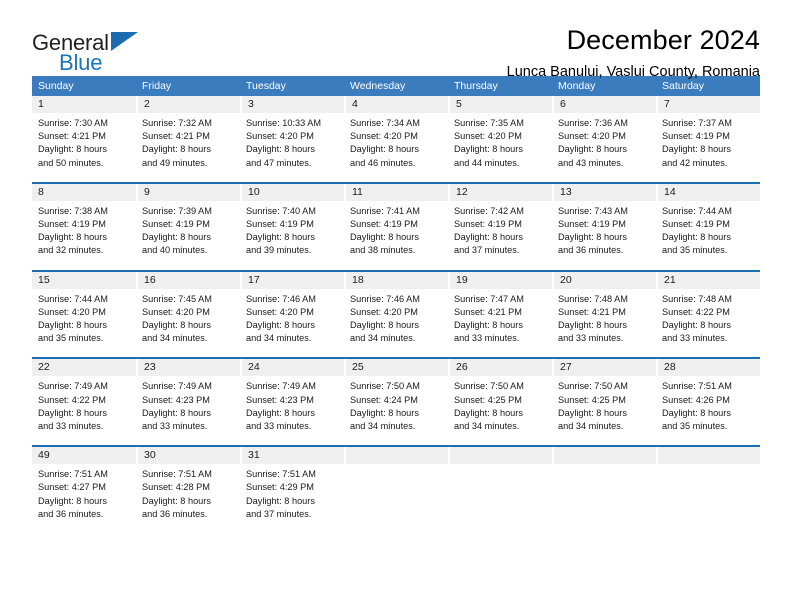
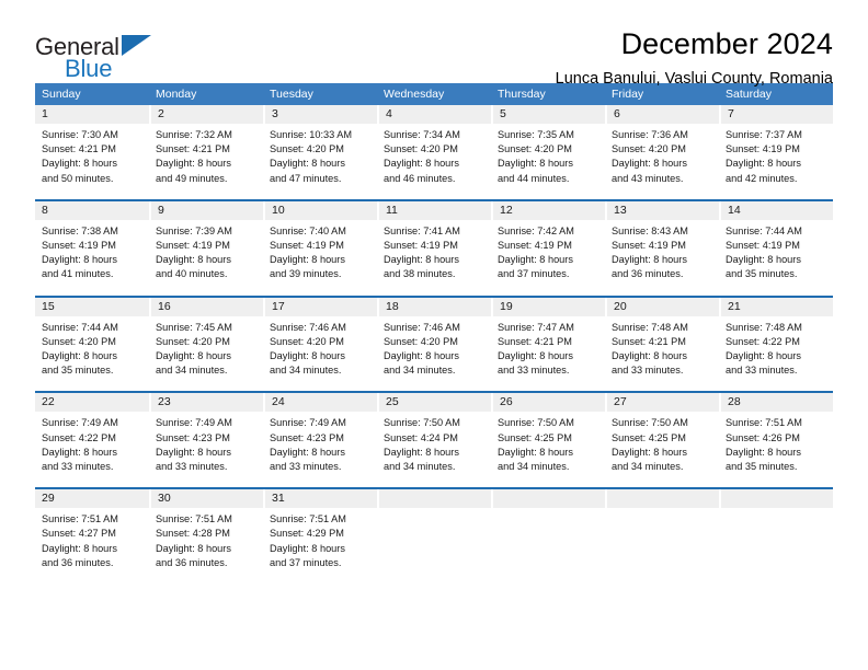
  General
  Blue
  December 2024
  Lunca Banului, Vaslui County, Romania
  Sunday
- Friday
+ Monday
  Tuesday
  Wednesday
  Thursday
- Monday
+ Friday
  Saturday
  1
  Sunrise: 7:30 AM
  Sunset: 4:21 PM
  Daylight: 8 hours
  and 50 minutes.
  2
  Sunrise: 7:32 AM
  Sunset: 4:21 PM
  Daylight: 8 hours
  and 49 minutes.
  3
  Sunrise: 10:33 AM
  Sunset: 4:20 PM
  Daylight: 8 hours
  and 47 minutes.
  4
  Sunrise: 7:34 AM
  Sunset: 4:20 PM
  Daylight: 8 hours
  and 46 minutes.
  5
  Sunrise: 7:35 AM
  Sunset: 4:20 PM
  Daylight: 8 hours
  and 44 minutes.
  6
  Sunrise: 7:36 AM
  Sunset: 4:20 PM
  Daylight: 8 hours
  and 43 minutes.
  7
  Sunrise: 7:37 AM
  Sunset: 4:19 PM
  Daylight: 8 hours
  and 42 minutes.
  8
  Sunrise: 7:38 AM
  Sunset: 4:19 PM
  Daylight: 8 hours
- and 32 minutes.
+ and 41 minutes.
  9
  Sunrise: 7:39 AM
  Sunset: 4:19 PM
  Daylight: 8 hours
  and 40 minutes.
  10
  Sunrise: 7:40 AM
  Sunset: 4:19 PM
  Daylight: 8 hours
  and 39 minutes.
  11
  Sunrise: 7:41 AM
  Sunset: 4:19 PM
  Daylight: 8 hours
  and 38 minutes.
  12
  Sunrise: 7:42 AM
  Sunset: 4:19 PM
  Daylight: 8 hours
  and 37 minutes.
  13
- Sunrise: 7:43 AM
+ Sunrise: 8:43 AM
  Sunset: 4:19 PM
  Daylight: 8 hours
  and 36 minutes.
  14
  Sunrise: 7:44 AM
  Sunset: 4:19 PM
  Daylight: 8 hours
  and 35 minutes.
  15
  Sunrise: 7:44 AM
  Sunset: 4:20 PM
  Daylight: 8 hours
  and 35 minutes.
  16
  Sunrise: 7:45 AM
  Sunset: 4:20 PM
  Daylight: 8 hours
  and 34 minutes.
  17
  Sunrise: 7:46 AM
  Sunset: 4:20 PM
  Daylight: 8 hours
  and 34 minutes.
  18
  Sunrise: 7:46 AM
  Sunset: 4:20 PM
  Daylight: 8 hours
  and 34 minutes.
  19
  Sunrise: 7:47 AM
  Sunset: 4:21 PM
  Daylight: 8 hours
  and 33 minutes.
  20
  Sunrise: 7:48 AM
  Sunset: 4:21 PM
  Daylight: 8 hours
  and 33 minutes.
  21
  Sunrise: 7:48 AM
  Sunset: 4:22 PM
  Daylight: 8 hours
  and 33 minutes.
  22
  Sunrise: 7:49 AM
  Sunset: 4:22 PM
  Daylight: 8 hours
  and 33 minutes.
  23
  Sunrise: 7:49 AM
  Sunset: 4:23 PM
  Daylight: 8 hours
  and 33 minutes.
  24
  Sunrise: 7:49 AM
  Sunset: 4:23 PM
  Daylight: 8 hours
  and 33 minutes.
  25
  Sunrise: 7:50 AM
  Sunset: 4:24 PM
  Daylight: 8 hours
  and 34 minutes.
  26
  Sunrise: 7:50 AM
  Sunset: 4:25 PM
  Daylight: 8 hours
  and 34 minutes.
  27
  Sunrise: 7:50 AM
  Sunset: 4:25 PM
  Daylight: 8 hours
  and 34 minutes.
  28
  Sunrise: 7:51 AM
  Sunset: 4:26 PM
  Daylight: 8 hours
  and 35 minutes.
- 49
+ 29
  Sunrise: 7:51 AM
  Sunset: 4:27 PM
  Daylight: 8 hours
  and 36 minutes.
  30
  Sunrise: 7:51 AM
  Sunset: 4:28 PM
  Daylight: 8 hours
  and 36 minutes.
  31
  Sunrise: 7:51 AM
  Sunset: 4:29 PM
  Daylight: 8 hours
  and 37 minutes.
